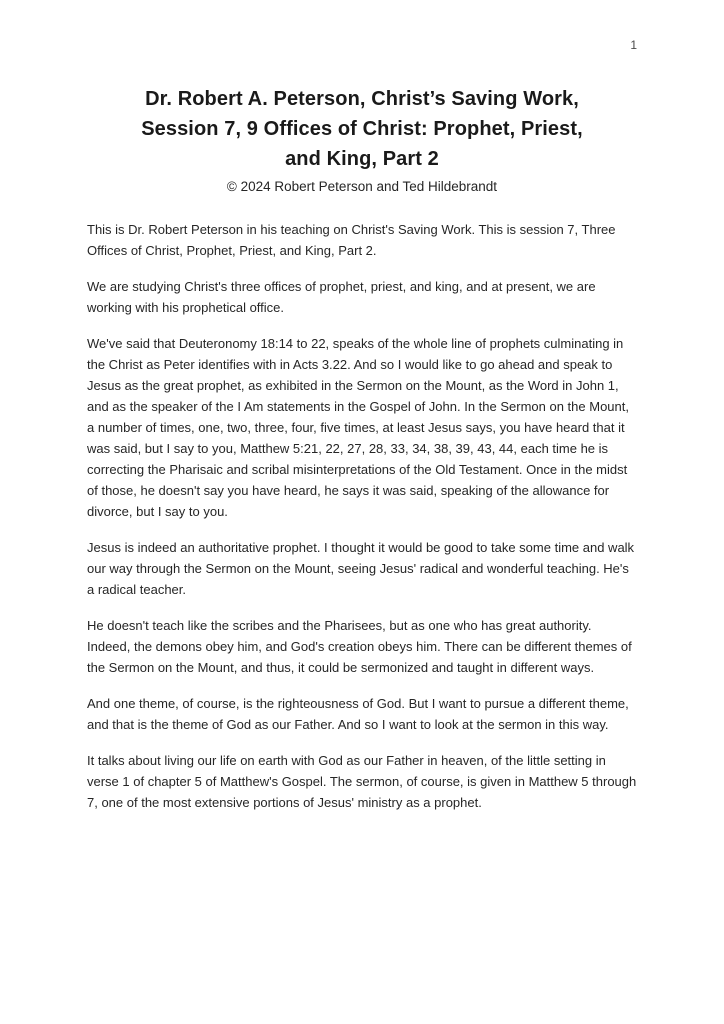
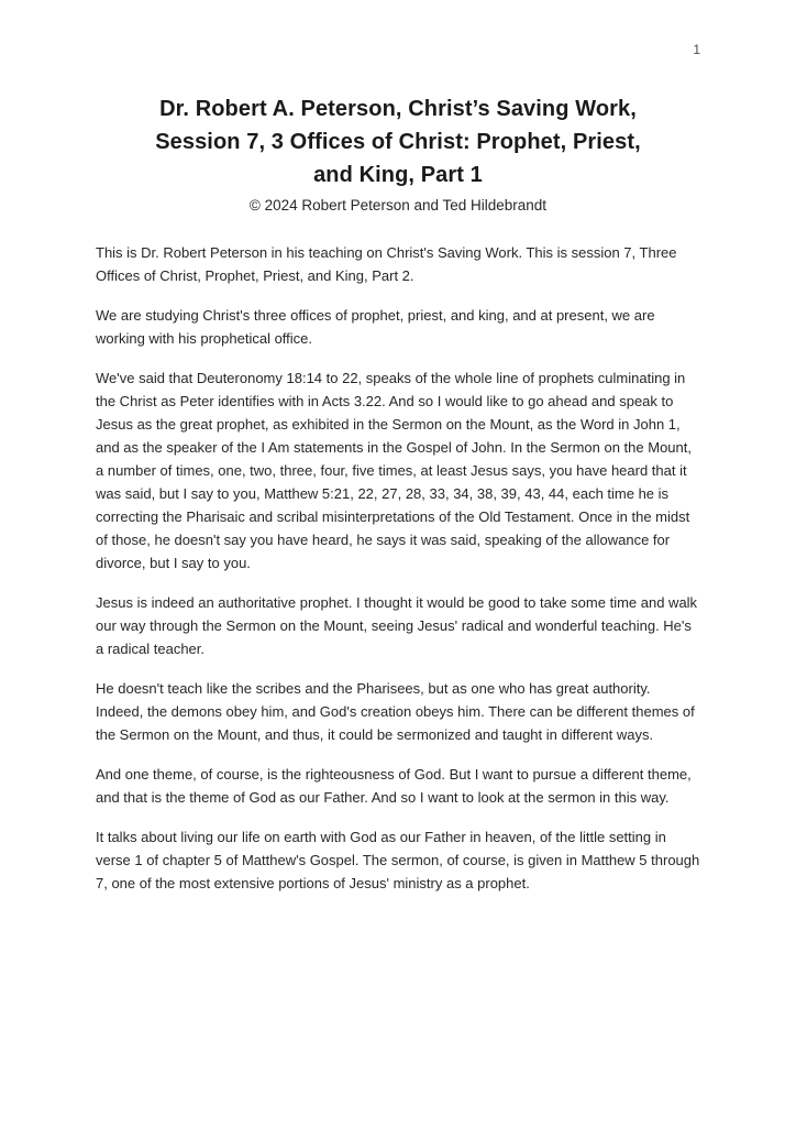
  1
  Dr. Robert A. Peterson, Christ’s Saving Work,
- Session 7, 9 Offices of Christ: Prophet, Priest,
+ Session 7, 3 Offices of Christ: Prophet, Priest,
- and King, Part 2
+ and King, Part 1
  © 2024 Robert Peterson and Ted Hildebrandt
  This is Dr. Robert Peterson in his teaching on Christ's Saving Work. This is session 7, Three Offices of Christ, Prophet, Priest, and King, Part 2.
  We are studying Christ's three offices of prophet, priest, and king, and at present, we are working with his prophetical office.
  We've said that Deuteronomy 18:14 to 22, speaks of the whole line of prophets culminating in the Christ as Peter identifies with in Acts 3.22. And so I would like to go ahead and speak to Jesus as the great prophet, as exhibited in the Sermon on the Mount, as the Word in John 1, and as the speaker of the I Am statements in the Gospel of John. In the Sermon on the Mount, a number of times, one, two, three, four, five times, at least Jesus says, you have heard that it was said, but I say to you, Matthew 5:21, 22, 27, 28, 33, 34, 38, 39, 43, 44, each time he is correcting the Pharisaic and scribal misinterpretations of the Old Testament. Once in the midst of those, he doesn't say you have heard, he says it was said, speaking of the allowance for divorce, but I say to you.
  Jesus is indeed an authoritative prophet. I thought it would be good to take some time and walk our way through the Sermon on the Mount, seeing Jesus' radical and wonderful teaching. He's a radical teacher.
  He doesn't teach like the scribes and the Pharisees, but as one who has great authority. Indeed, the demons obey him, and God's creation obeys him. There can be different themes of the Sermon on the Mount, and thus, it could be sermonized and taught in different ways.
  And one theme, of course, is the righteousness of God. But I want to pursue a different theme, and that is the theme of God as our Father. And so I want to look at the sermon in this way.
  It talks about living our life on earth with God as our Father in heaven, of the little setting in verse 1 of chapter 5 of Matthew's Gospel. The sermon, of course, is given in Matthew 5 through 7, one of the most extensive portions of Jesus' ministry as a prophet.
